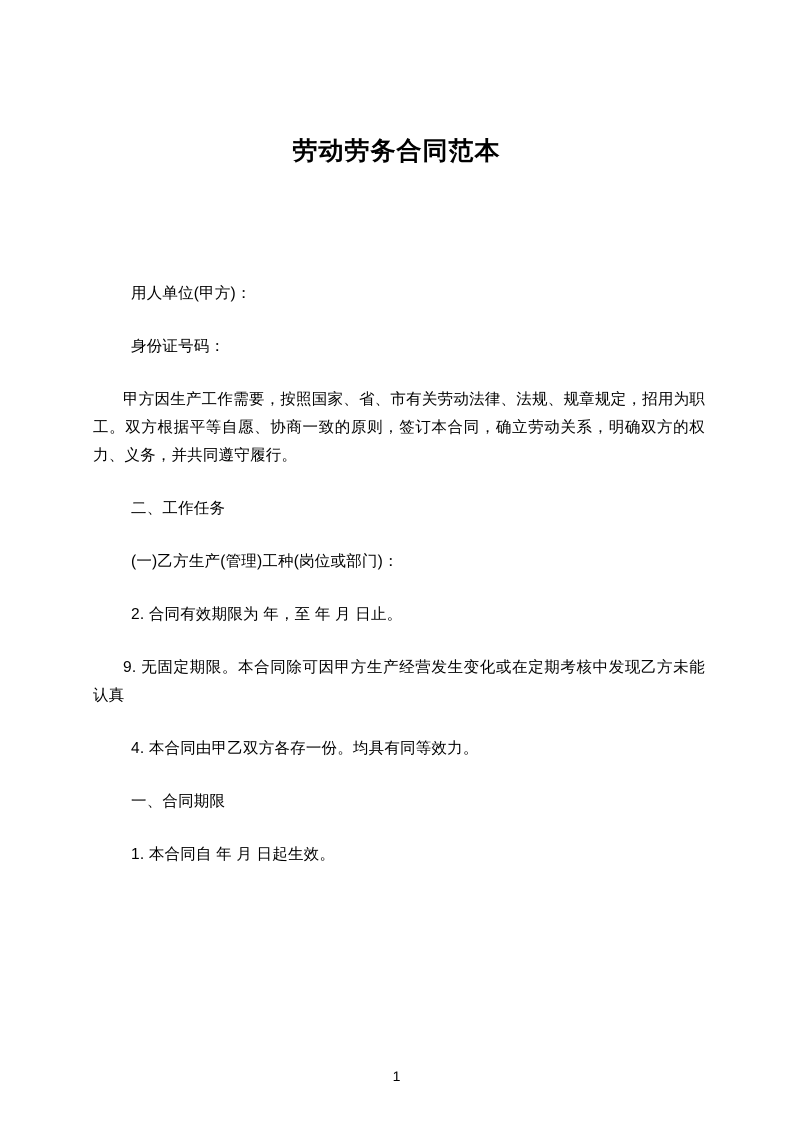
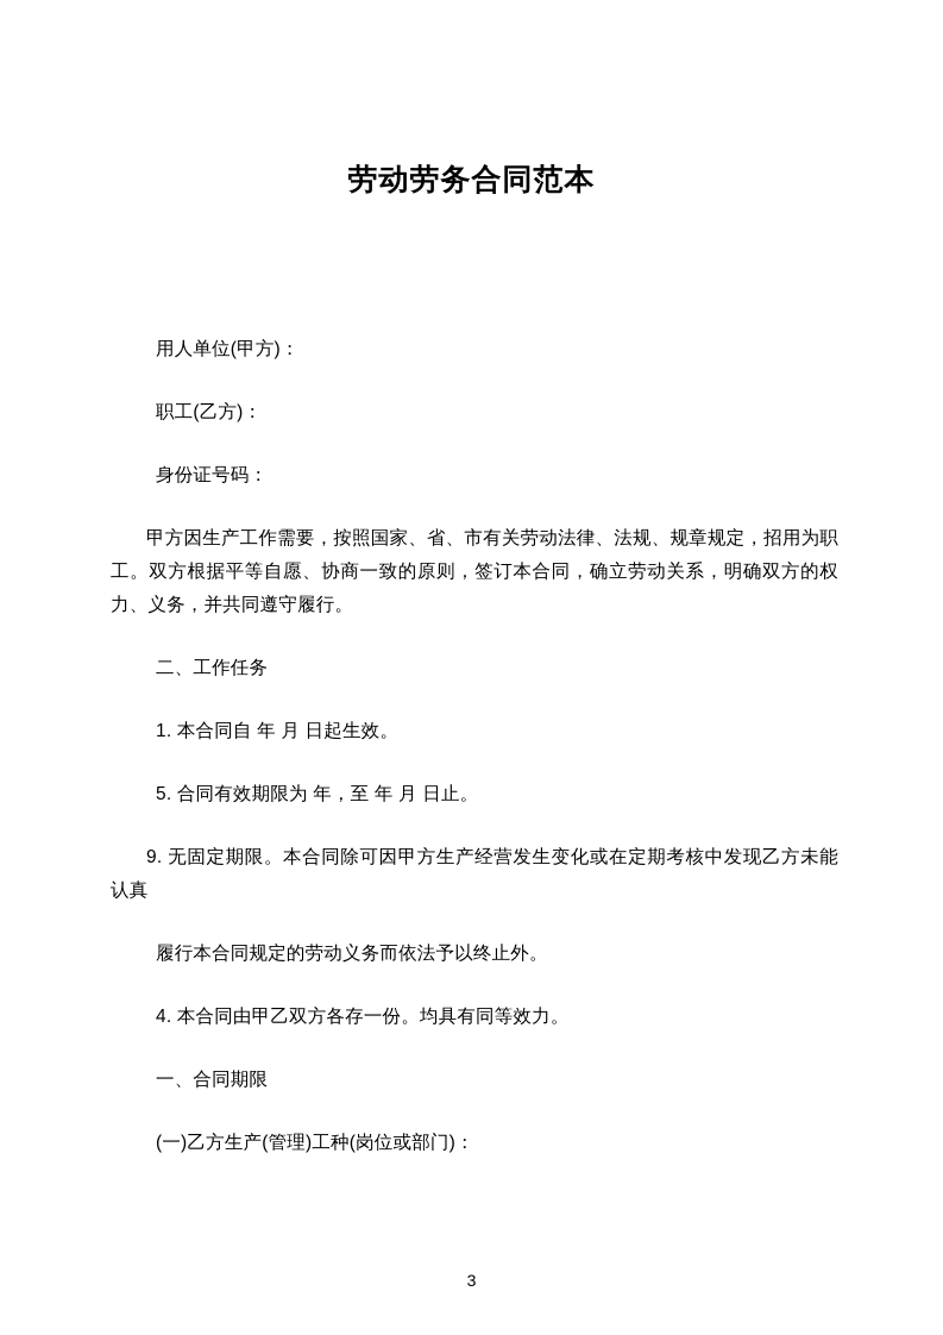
  劳动劳务合同范本
  用人单位(甲方)：
+ 职工(乙方)：
  身份证号码：
  甲方因生产工作需要，按照国家、省、市有关劳动法律、法规、规章规定，招用为职工。双方根据平等自愿、协商一致的原则，签订本合同，确立劳动关系，明确双方的权力、义务，并共同遵守履行。
  二、工作任务
- (一)乙方生产(管理)工种(岗位或部门)：
+ 1. 本合同自 年 月 日起生效。
- 2. 合同有效期限为 年，至 年 月 日止。
+ 5. 合同有效期限为 年，至 年 月 日止。
  9. 无固定期限。本合同除可因甲方生产经营发生变化或在定期考核中发现乙方未能认真
+ 履行本合同规定的劳动义务而依法予以终止外。
  4. 本合同由甲乙双方各存一份。均具有同等效力。
  一、合同期限
- 1. 本合同自 年 月 日起生效。
+ (一)乙方生产(管理)工种(岗位或部门)：
- 1
+ 3
